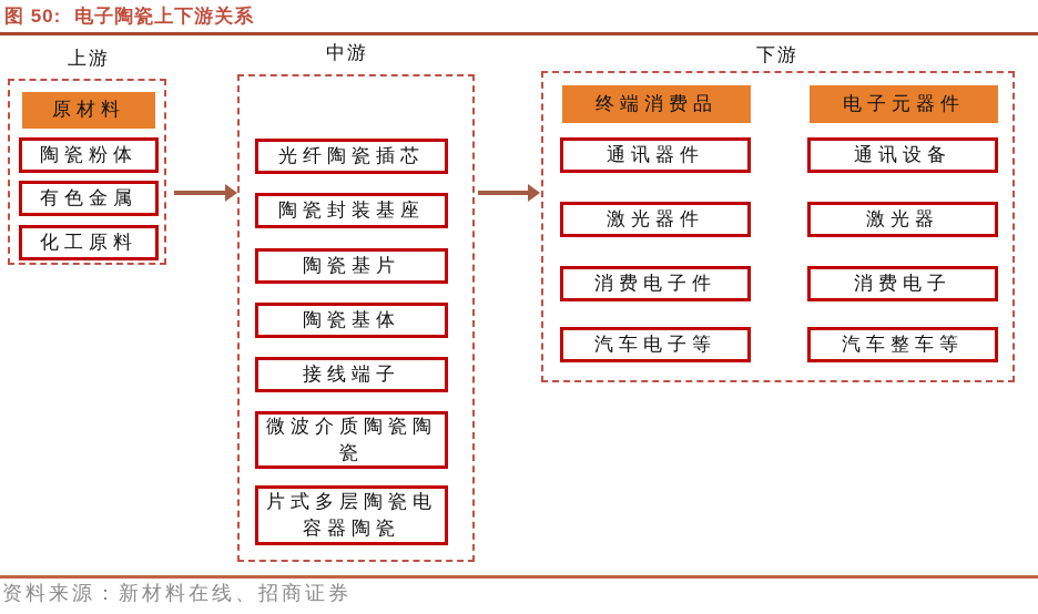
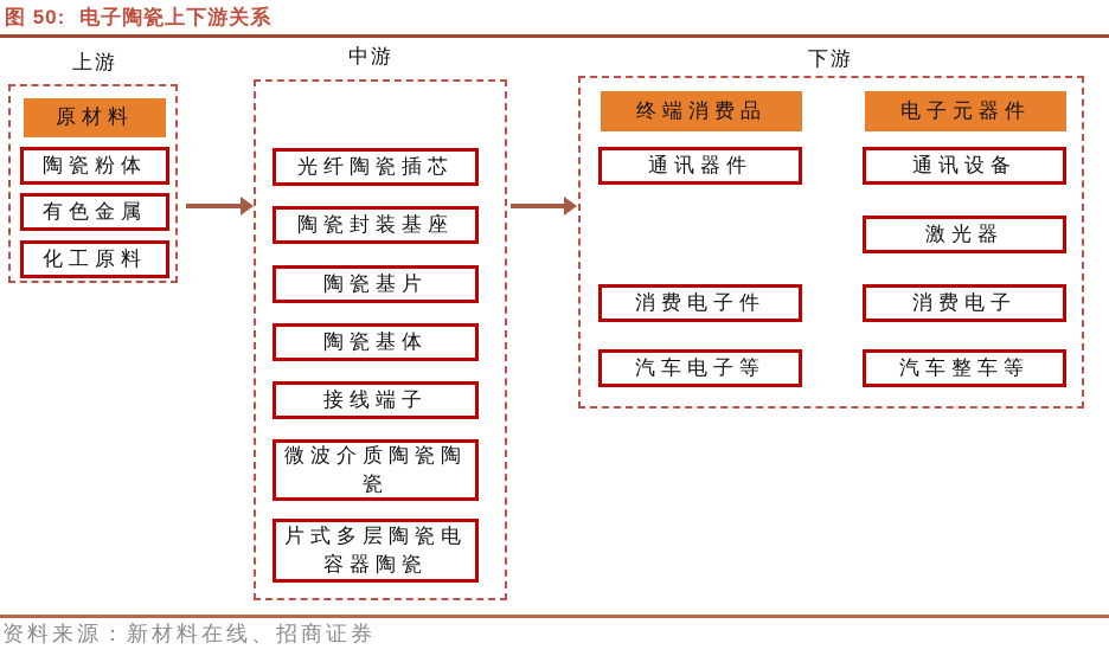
  图 50: 电子陶瓷上下游关系
  上游
  中游
  下游
  原材料
  陶瓷粉体
  有色金属
  化工原料
  光纤陶瓷插芯
  陶瓷封装基座
  陶瓷基片
  陶瓷基体
  接线端子
  微波介质陶瓷陶
  瓷
  片式多层陶瓷电
  容器陶瓷
  终端消费品
  通讯器件
- 激光器件
  消费电子件
  汽车电子等
  电子元器件
  通讯设备
  激光器
  消费电子
  汽车整车等
  资料来源：新材料在线、招商证券
